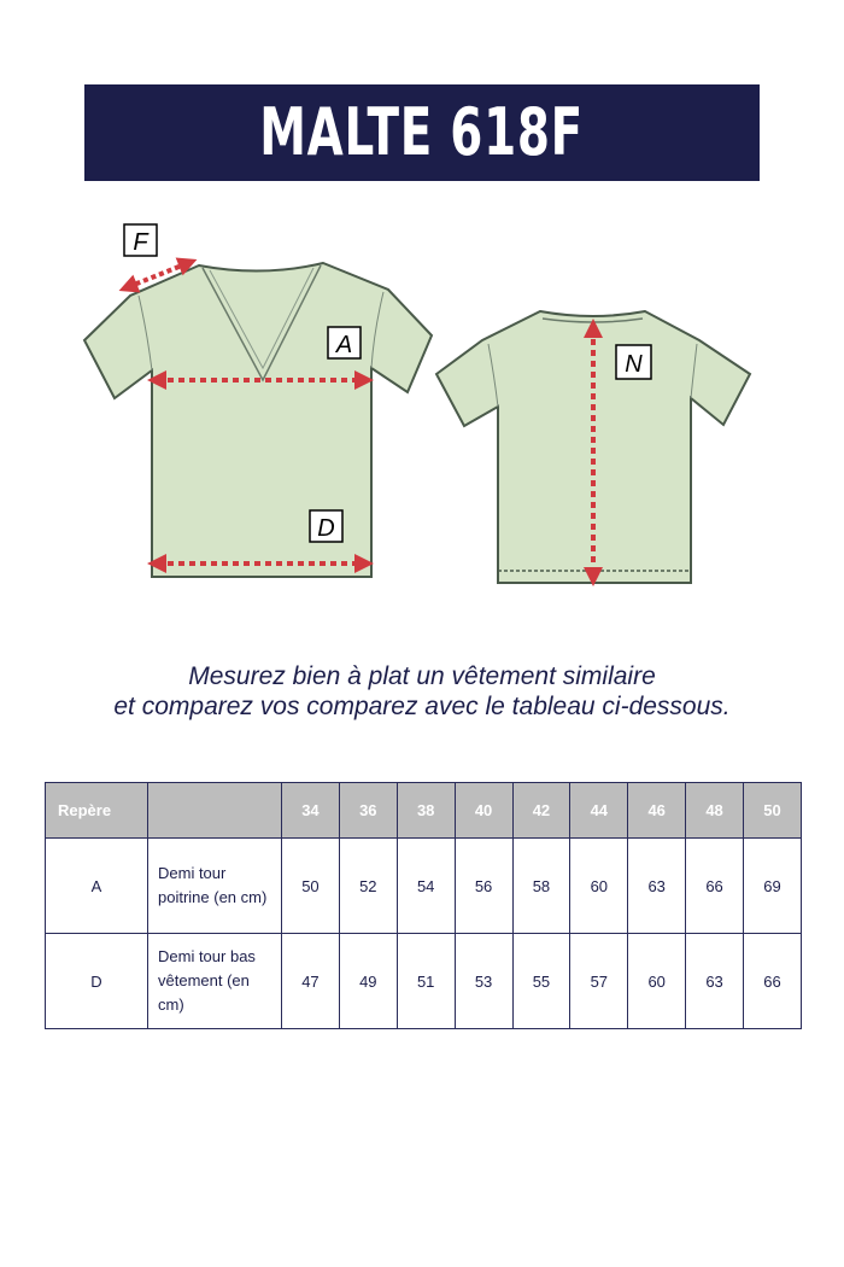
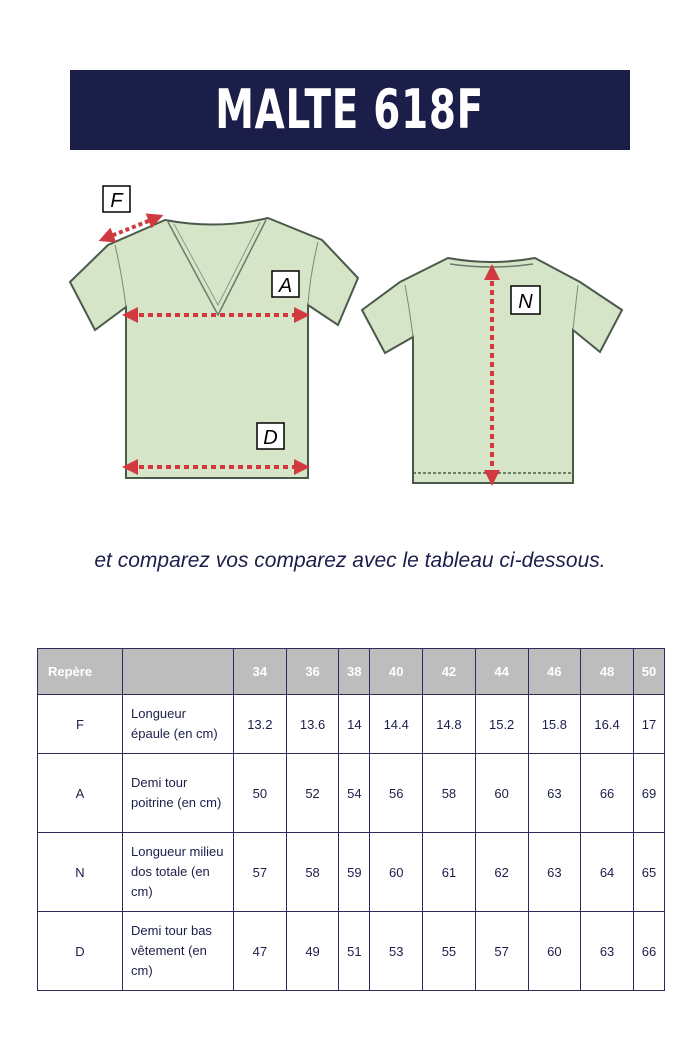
  MALTE 618F
  F
  A
  D
  N
- Mesurez bien à plat un vêtement similaire
  et comparez vos comparez avec le tableau ci-dessous.
  Repère		34	36	38	40	42	44	46	48	50
+ F	Longueur épaule (en cm)	13.2	13.6	14	14.4	14.8	15.2	15.8	16.4	17
  A	Demi tour poitrine (en cm)	50	52	54	56	58	60	63	66	69
+ N	Longueur milieu dos totale (en cm)	57	58	59	60	61	62	63	64	65
  D	Demi tour bas vêtement (en cm)	47	49	51	53	55	57	60	63	66
